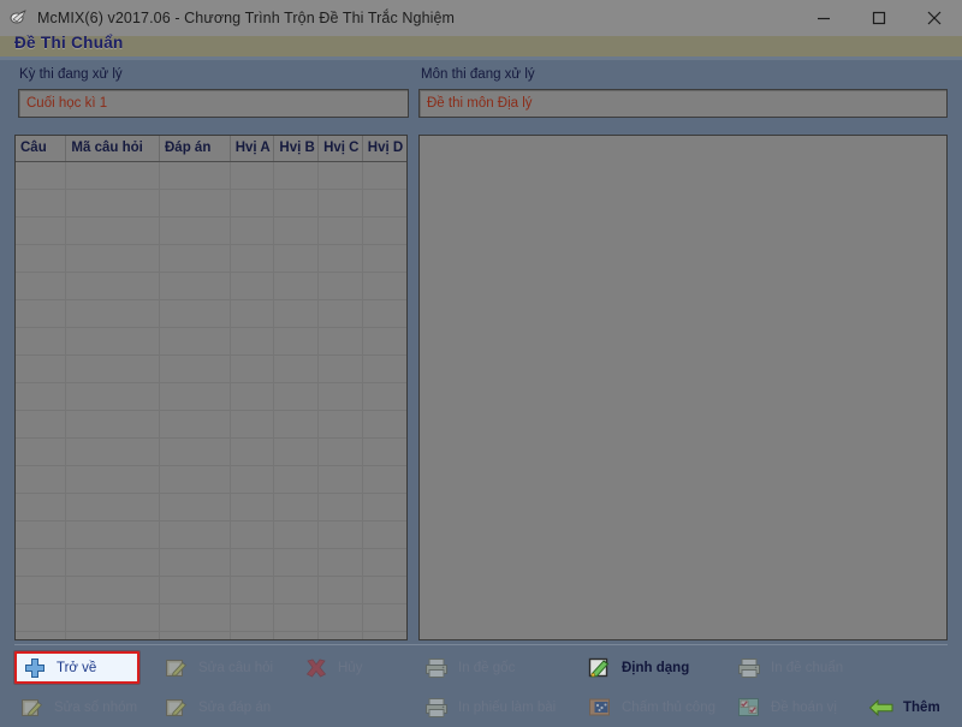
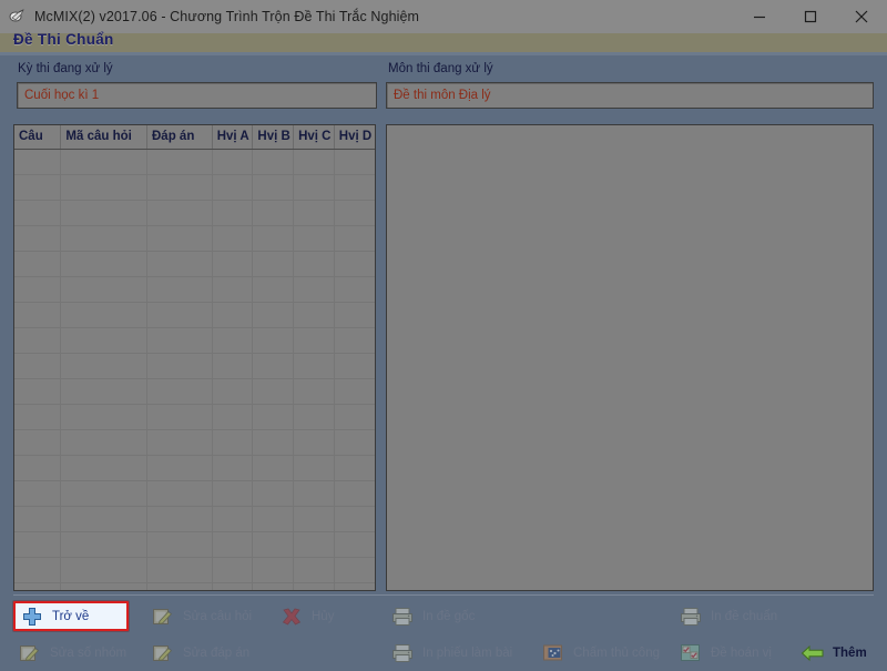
- McMIX(6) v2017.06 - Chương Trình Trộn Đề Thi Trắc Nghiệm
+ McMIX(2) v2017.06 - Chương Trình Trộn Đề Thi Trắc Nghiệm
  Đề Thi Chuẩn
  Kỳ thi đang xử lý
  Cuối học kì 1
  Môn thi đang xử lý
  Đề thi môn Địa lý
  Câu	Mã câu hỏi	Đáp án	Hvị A	Hvị B	Hvị C	Hvị D
  Trở về
- Định dạng
  Thêm
